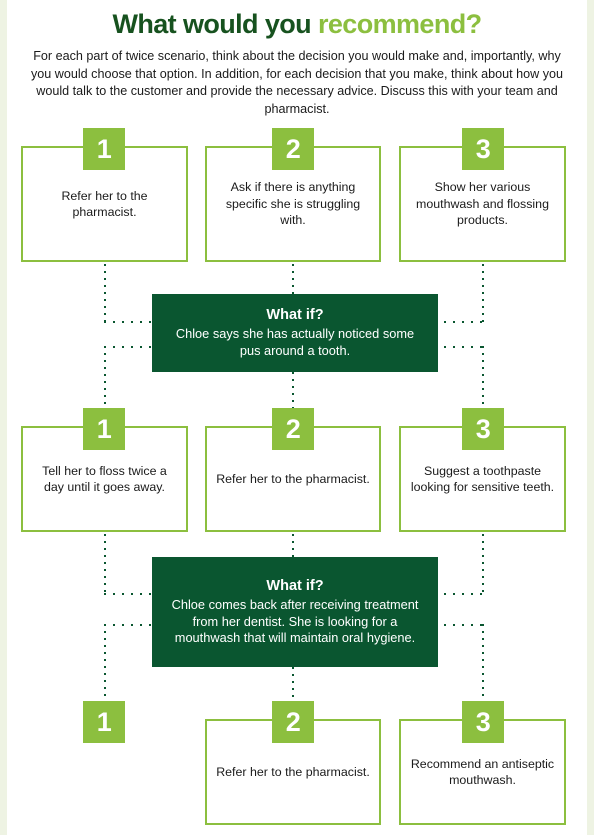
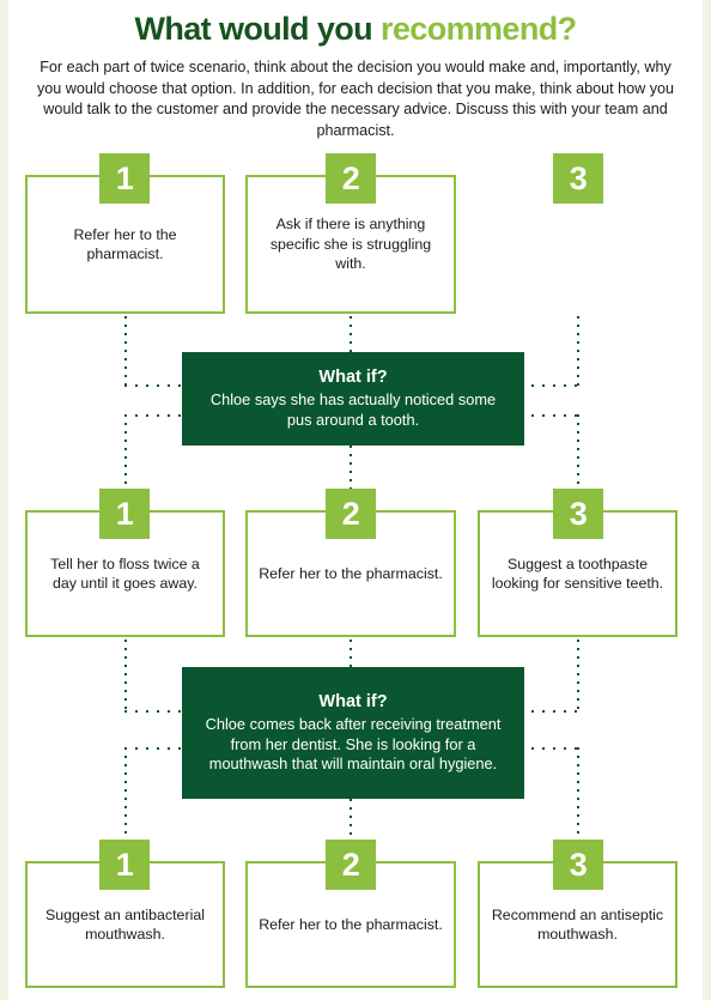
  What would you recommend?
  For each part of twice scenario, think about the decision you would make and, importantly, why you would choose that option. In addition, for each decision that you make, think about how you would talk to the customer and provide the necessary advice. Discuss this with your team and pharmacist.
  Refer her to the pharmacist.
  1
  Ask if there is anything specific she is struggling with.
  2
- Show her various mouthwash and flossing products.
  3
  What if?
  Chloe says she has actually noticed some pus around a tooth.
  Tell her to floss twice a day until it goes away.
  1
  Refer her to the pharmacist.
  2
  Suggest a toothpaste looking for sensitive teeth.
  3
  What if?
  Chloe comes back after receiving treatment from her dentist. She is looking for a mouthwash that will maintain oral hygiene.
+ Suggest an antibacterial mouthwash.
  1
  Refer her to the pharmacist.
  2
  Recommend an antiseptic mouthwash.
  3
